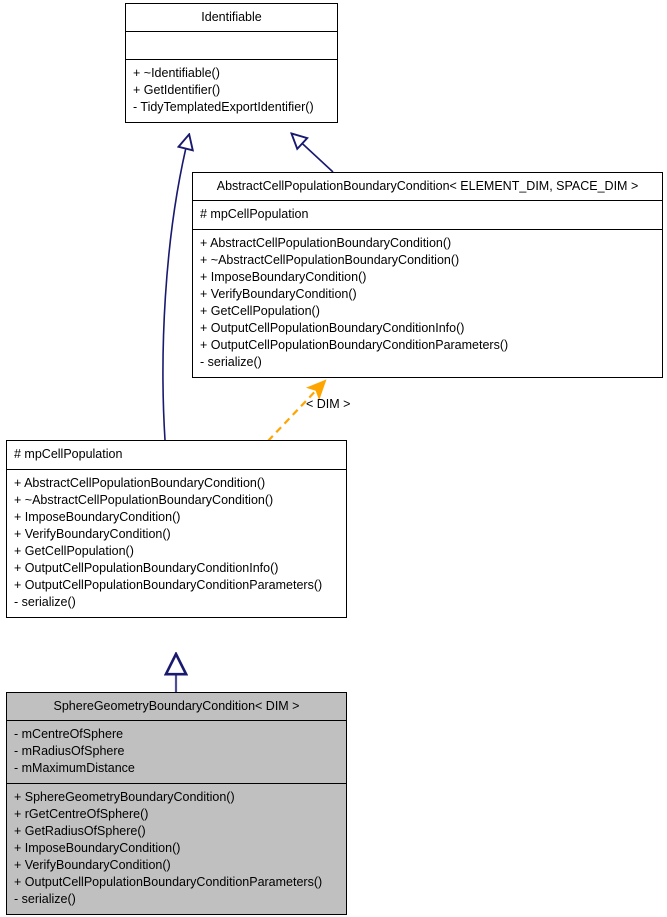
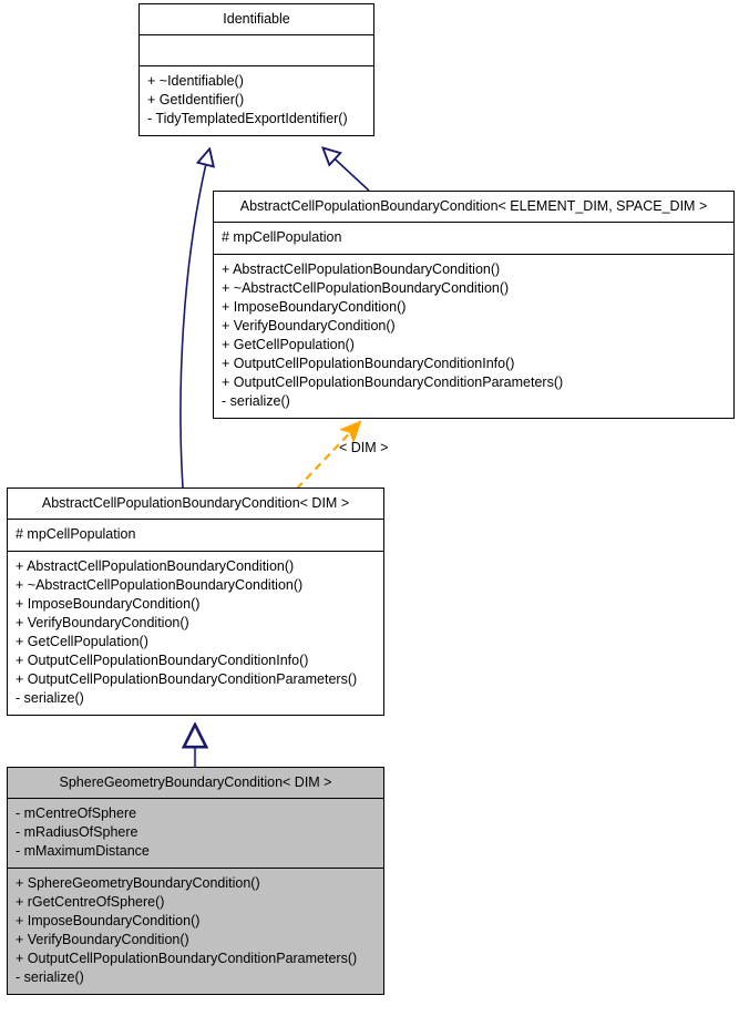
  < DIM >
  Identifiable
  + ~Identifiable()
  + GetIdentifier()
  - TidyTemplatedExportIdentifier()
  AbstractCellPopulationBoundaryCondition< ELEMENT_DIM, SPACE_DIM >
  # mpCellPopulation
  + AbstractCellPopulationBoundaryCondition()
  + ~AbstractCellPopulationBoundaryCondition()
  + ImposeBoundaryCondition()
  + VerifyBoundaryCondition()
  + GetCellPopulation()
  + OutputCellPopulationBoundaryConditionInfo()
  + OutputCellPopulationBoundaryConditionParameters()
  - serialize()
+ AbstractCellPopulationBoundaryCondition< DIM >
  # mpCellPopulation
  + AbstractCellPopulationBoundaryCondition()
  + ~AbstractCellPopulationBoundaryCondition()
  + ImposeBoundaryCondition()
  + VerifyBoundaryCondition()
  + GetCellPopulation()
  + OutputCellPopulationBoundaryConditionInfo()
  + OutputCellPopulationBoundaryConditionParameters()
  - serialize()
  SphereGeometryBoundaryCondition< DIM >
  - mCentreOfSphere
  - mRadiusOfSphere
  - mMaximumDistance
  + SphereGeometryBoundaryCondition()
  + rGetCentreOfSphere()
- + GetRadiusOfSphere()
  + ImposeBoundaryCondition()
  + VerifyBoundaryCondition()
  + OutputCellPopulationBoundaryConditionParameters()
  - serialize()
